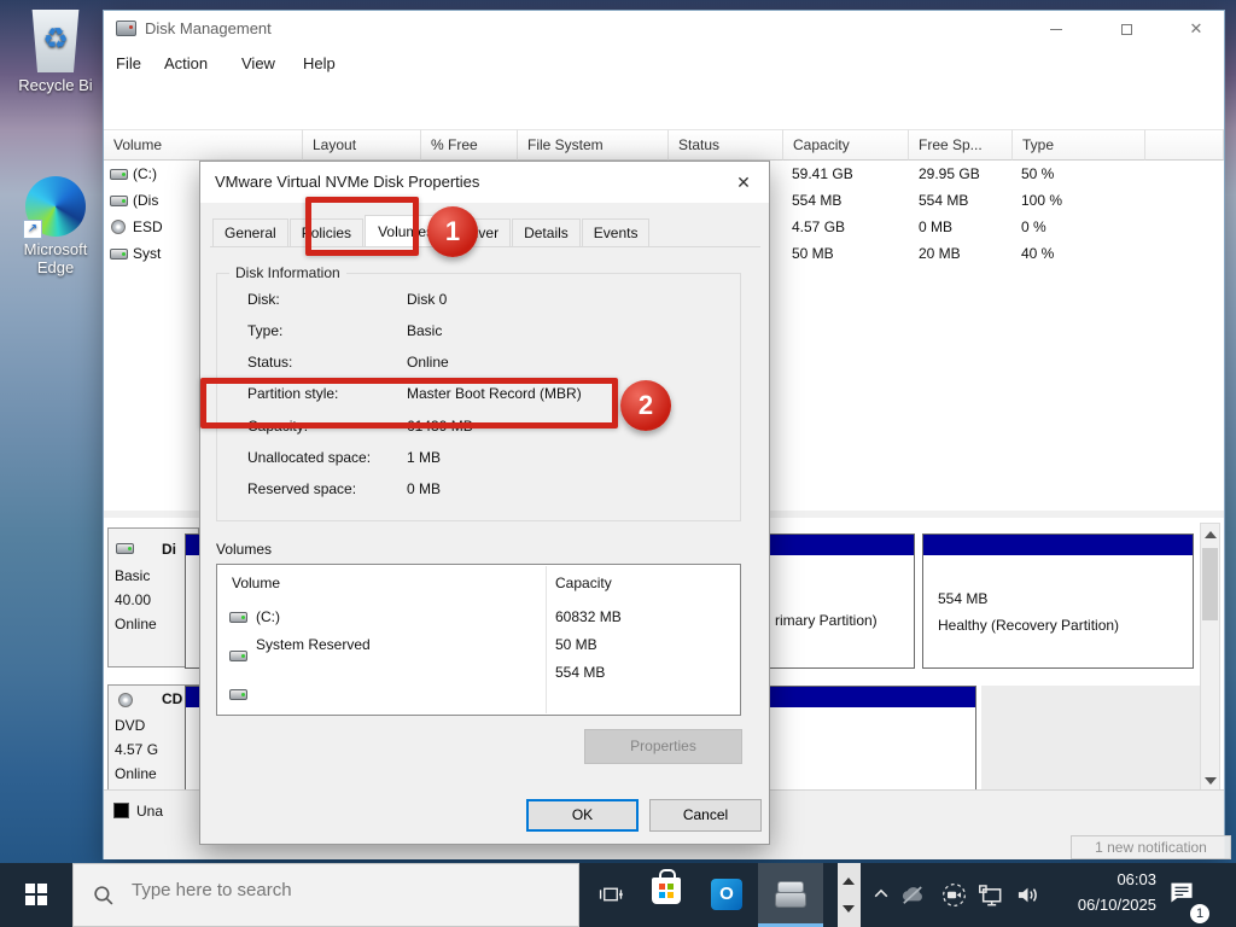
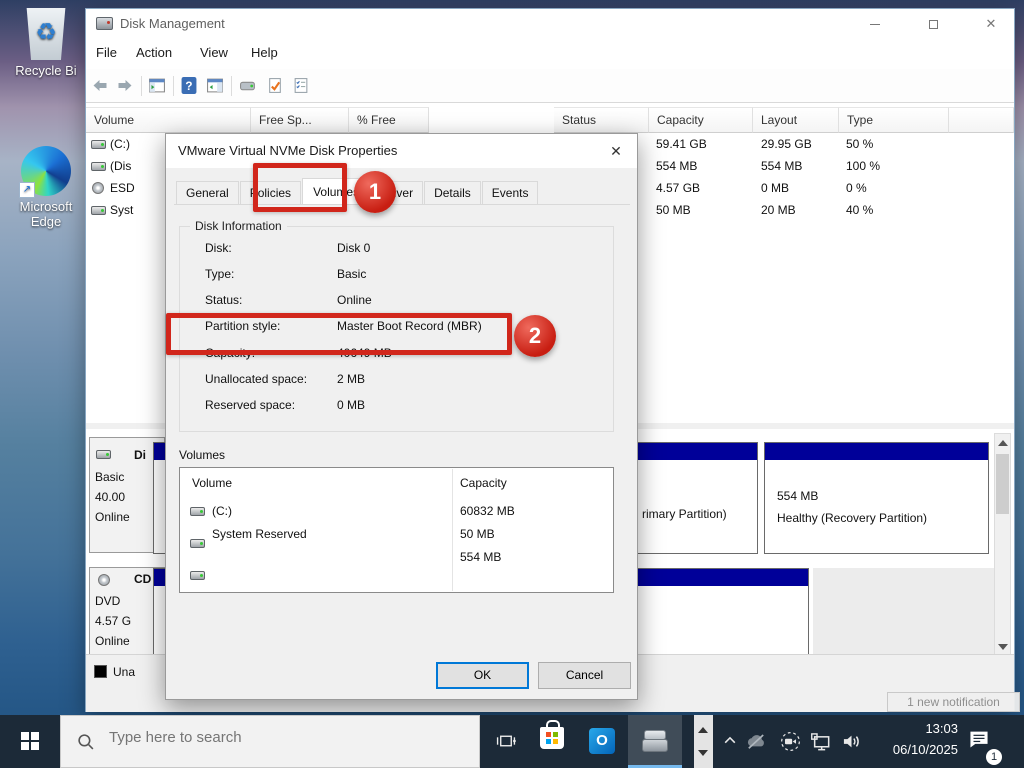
  Recycle Bi
  Microsoft Edge
  Disk Management
  ✕
  File
  Action
  View
  Help
+ ?
  Volume
- Layout
+ Free Sp...
  % Free
- File System
  Status
  Capacity
- Free Sp...
+ Layout
  Type
  (C:)
  59.41 GB
  29.95 GB
  50 %
  (Dis
  554 MB
  554 MB
  100 %
  ESD
  4.57 GB
  0 MB
  0 %
  Syst
  50 MB
  20 MB
  40 %
  Di
  Basic
  40.00
  Online
  rimary Partition)
  554 MB
  Healthy (Recovery Partition)
  CD
  DVD
  4.57 G
  Online
  Una
  1 new notification
  VMware Virtual NVMe Disk Properties
  ✕
  General Policies Volume ver Details Events
  Disk:
  Disk 0
  Type:
  Basic
  Status:
  Online
  Partition style:
  Master Boot Record (MBR)
  Capacity:
- 61439 MB
+ 40649 MB
  Unallocated space:
- 1 MB
+ 2 MB
  Reserved space:
  0 MB
  Disk Information
  Volumes
  Volume
  Capacity
  (C:)
  60832 MB
  System Reserved
  50 MB
  554 MB
- Properties
  OK
  Cancel
  1
  2
  Type here to search
  O
- 06:03
+ 13:03
  06/10/2025
  1
